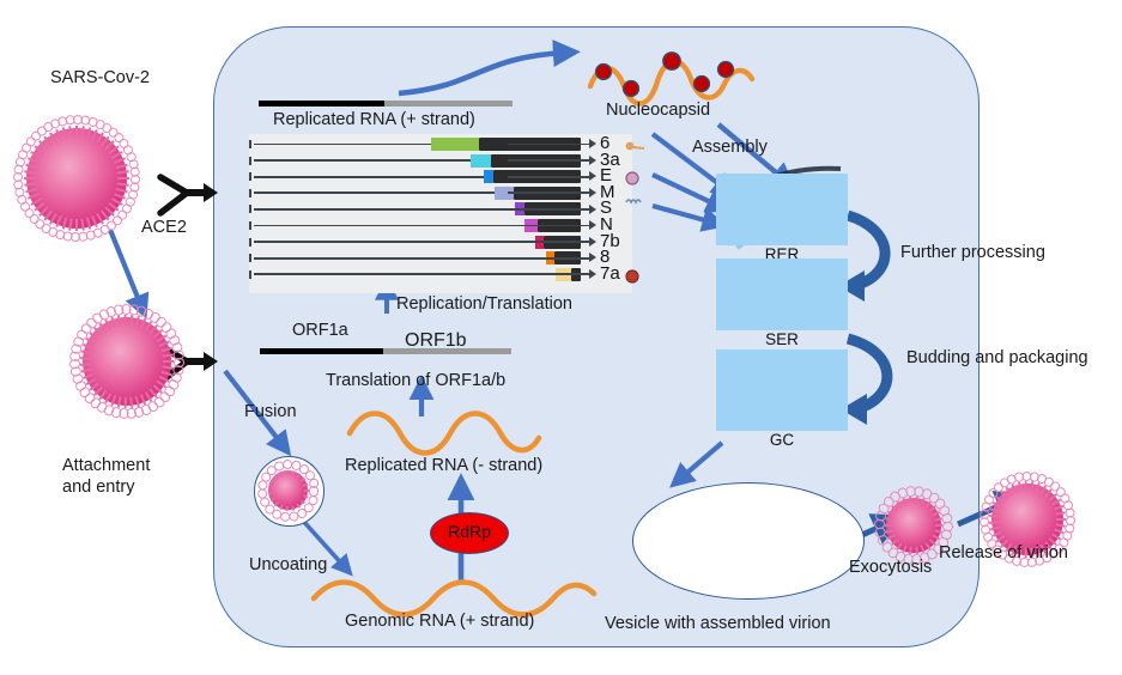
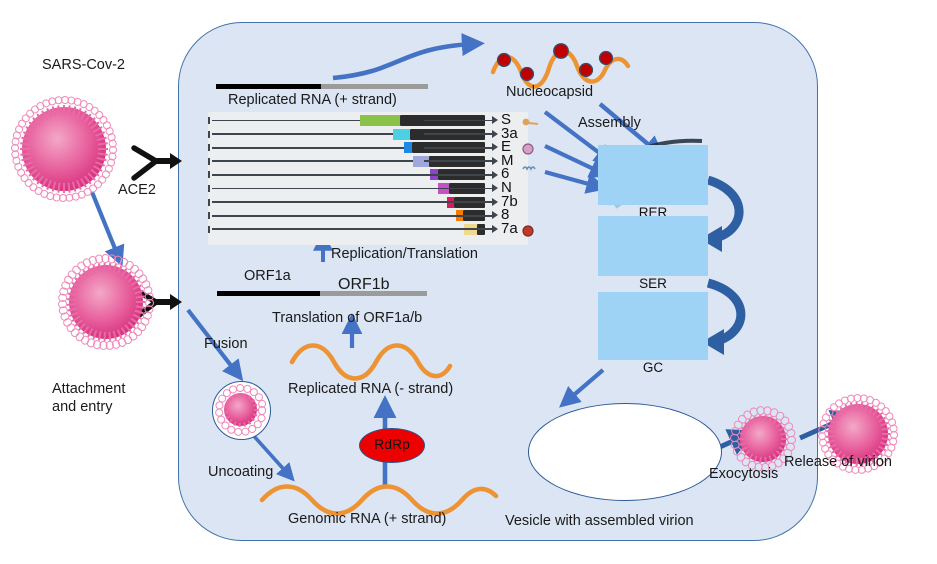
  SARS-Cov-2
  ACE2
  Attachment
  and entry
  Fusion
  Uncoating
  Vesicle with assembled virion
  Exocytosis
  Release of virion
  Replicated RNA (+ strand)
- 6
+ S
  3a
  E
  M
- S
+ 6
  N
  7b
  8
  7a
  Replication/Translation
  ORF1a
  ORF1b
  Translation of ORF1a/b
  Replicated RNA (- strand)
  Genomic RNA (+ strand)
  RdRp
  Nucleocapsid
  Assembly
  RER
  SER
  GC
- Further processing
- Budding and packaging
